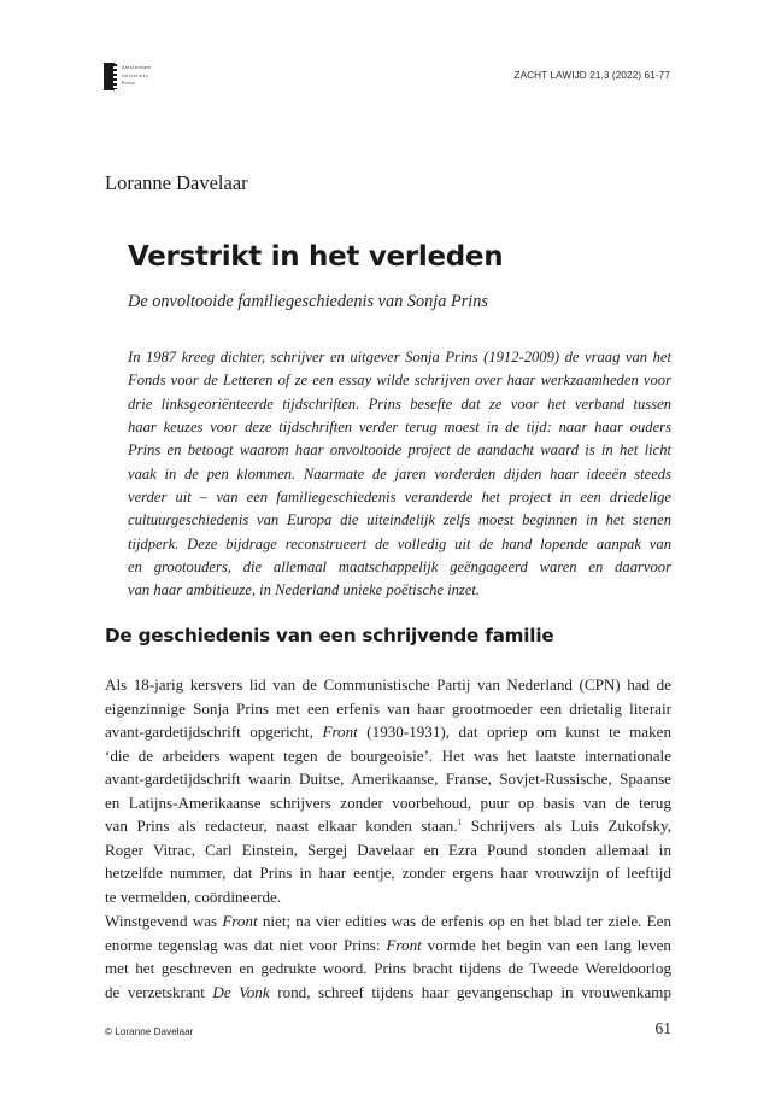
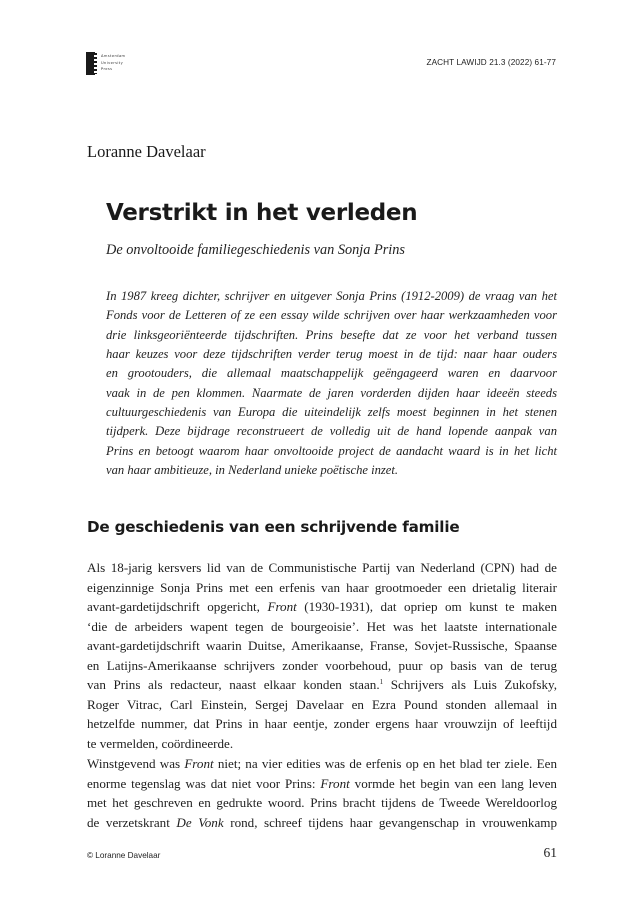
  ZACHT LAWIJD 21.3 (2022) 61-77
  Loranne Davelaar
  Verstrikt in het verleden
  De onvoltooide familiegeschiedenis van Sonja Prins
  In 1987 kreeg dichter, schrijver en uitgever Sonja Prins (1912-2009) de vraag van het
  Fonds voor de Letteren of ze een essay wilde schrijven over haar werkzaamheden voor
  drie linksgeoriënteerde tijdschriften. Prins besefte dat ze voor het verband tussen
  haar keuzes voor deze tijdschriften verder terug moest in de tijd: naar haar ouders
- Prins en betoogt waarom haar onvoltooide project de aandacht waard is in het licht
+ en grootouders, die allemaal maatschappelijk geëngageerd waren en daarvoor
  vaak in de pen klommen. Naarmate de jaren vorderden dijden haar ideeën steeds
- verder uit – van een familiegeschiedenis veranderde het project in een driedelige
  cultuurgeschiedenis van Europa die uiteindelijk zelfs moest beginnen in het stenen
  tijdperk. Deze bijdrage reconstrueert de volledig uit de hand lopende aanpak van
- en grootouders, die allemaal maatschappelijk geëngageerd waren en daarvoor
+ Prins en betoogt waarom haar onvoltooide project de aandacht waard is in het licht
  van haar ambitieuze, in Nederland unieke poëtische inzet.
  De geschiedenis van een schrijvende familie
  Als 18-jarig kersvers lid van de Communistische Partij van Nederland (CPN) had de
  eigenzinnige Sonja Prins met een erfenis van haar grootmoeder een drietalig literair
  avant-gardetijdschrift opgericht, Front (1930-1931), dat opriep om kunst te maken
  ‘die de arbeiders wapent tegen de bourgeoisie’. Het was het laatste internationale
  avant-gardetijdschrift waarin Duitse, Amerikaanse, Franse, Sovjet-Russische, Spaanse
  en Latijns-Amerikaanse schrijvers zonder voorbehoud, puur op basis van de terug
  van Prins als redacteur, naast elkaar konden staan.1 Schrijvers als Luis Zukofsky,
  Roger Vitrac, Carl Einstein, Sergej Davelaar en Ezra Pound stonden allemaal in
  hetzelfde nummer, dat Prins in haar eentje, zonder ergens haar vrouwzijn of leeftijd
  te vermelden, coördineerde.
  Winstgevend was Front niet; na vier edities was de erfenis op en het blad ter ziele. Een
  enorme tegenslag was dat niet voor Prins: Front vormde het begin van een lang leven
  met het geschreven en gedrukte woord. Prins bracht tijdens de Tweede Wereldoorlog
  de verzetskrant De Vonk rond, schreef tijdens haar gevangenschap in vrouwenkamp
  © Loranne Davelaar
  61
